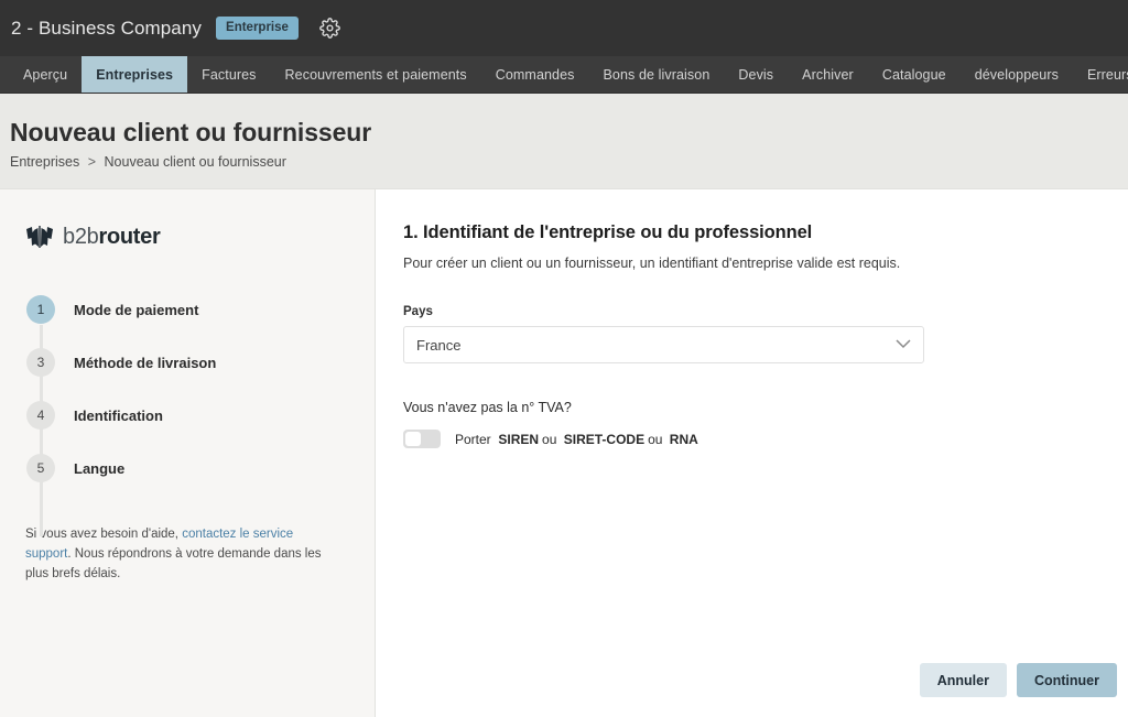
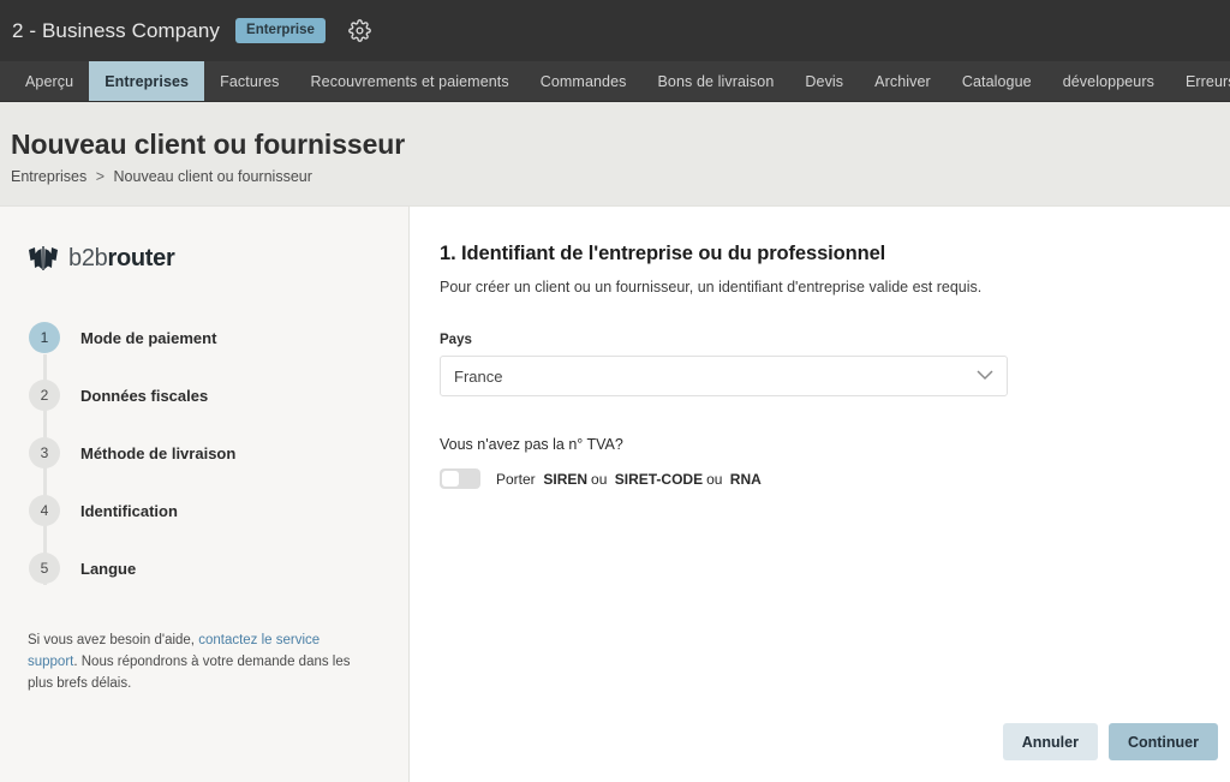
  2 - Business Company
  Enterprise
  Aperçu
  Entreprises
  Factures
  Recouvrements et paiements
  Commandes
  Bons de livraison
  Devis
  Archiver
  Catalogue
  développeurs
  Erreur
  Nouveau client ou fournisseur
  Entreprises > Nouveau client ou fournisseur
  b2brouter
  1
  Mode de paiement
+ 2
+ Données fiscales
  3
  Méthode de livraison
  4
  Identification
  5
  Langue
  Si vous avez besoin d'aide, contactez le service support. Nous répondrons à votre demande dans les plus brefs délais.
  1. Identifiant de l'entreprise ou du professionnel
  Pour créer un client ou un fournisseur, un identifiant d'entreprise valide est requis.
  Pays
  France
  Vous n'avez pas la n° TVA?
  Porter SIREN ou SIRET-CODE ou RNA
  Annuler
  Continuer
